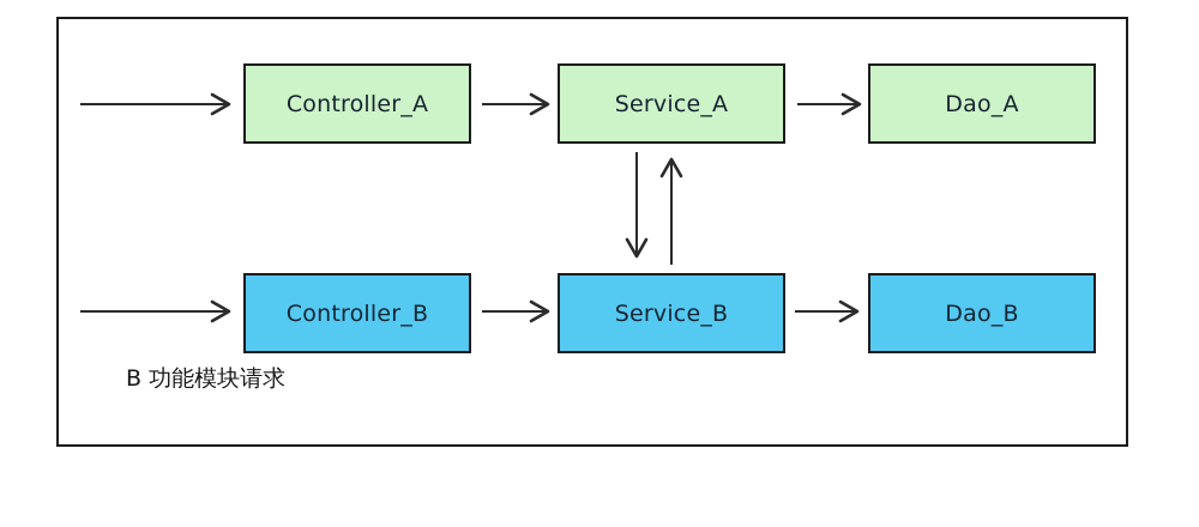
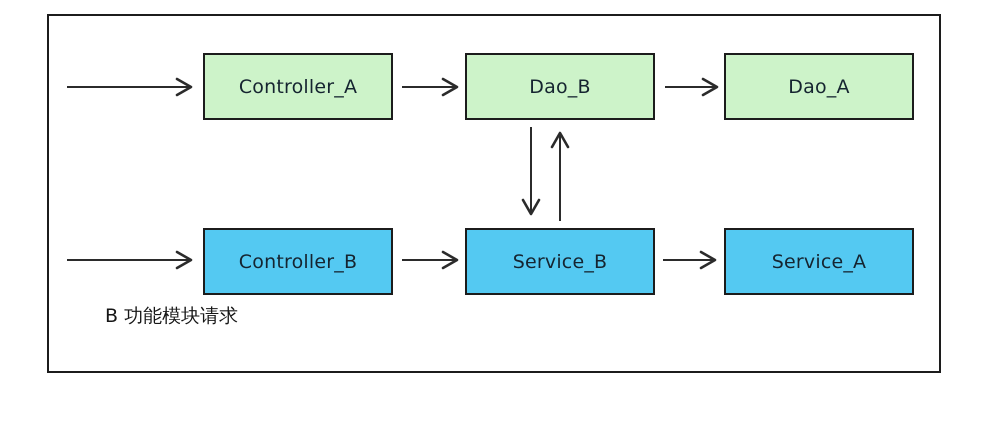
  Controller_A
- Service_A
+ Dao_B
  Dao_A
  Controller_B
  Service_B
- Dao_B
+ Service_A
  B 功能模块请求
